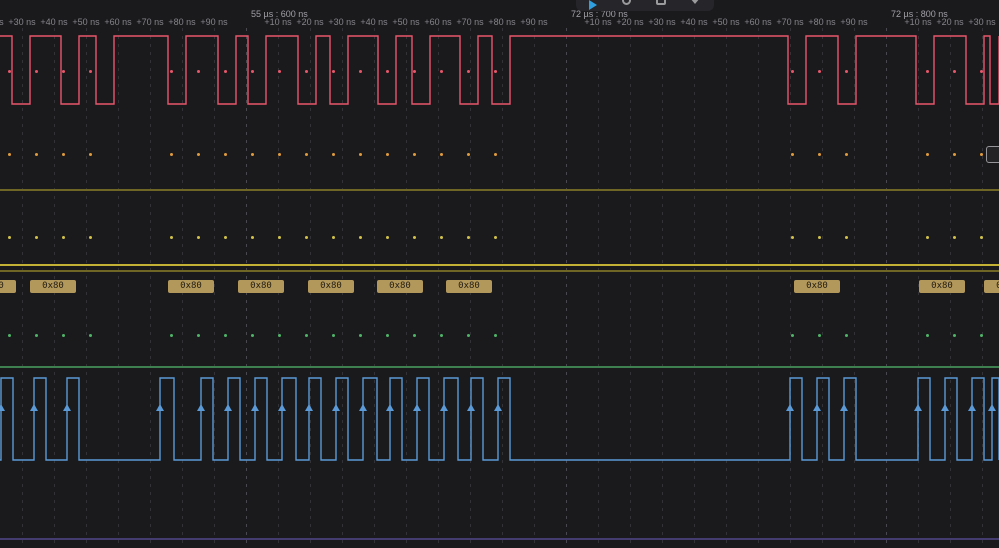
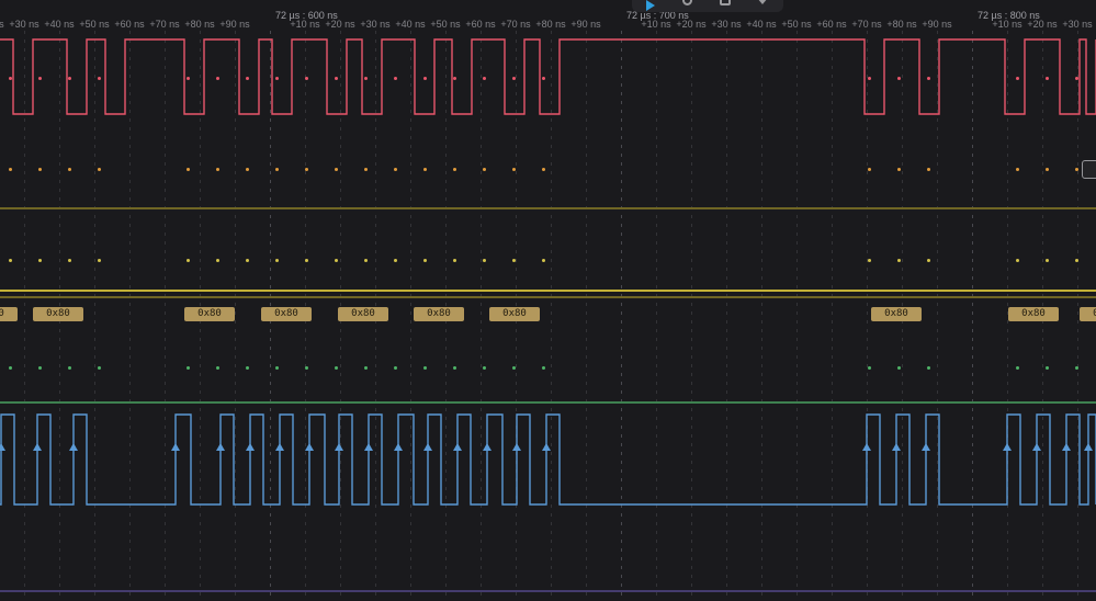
  0x80
  0x80
  0x80
  0x80
  0x80
  0x80
  0x80
  0x80
  +30 ns
  +40 ns
  +50 ns
  +60 ns
  +70 ns
  +80 ns
  +90 ns
  +10 ns
  +20 ns
  +30 ns
  +40 ns
  +50 ns
  +60 ns
  +70 ns
  +80 ns
  +90 ns
  +10 ns
  +20 ns
  +30 ns
  +40 ns
  +50 ns
  +60 ns
  +70 ns
  +80 ns
  +90 ns
  +10 ns
  +20 ns
  +30 ns
- 55 µs : 600 ns
+ 72 µs : 600 ns
  72 µs : 700 ns
  72 µs : 800 ns
